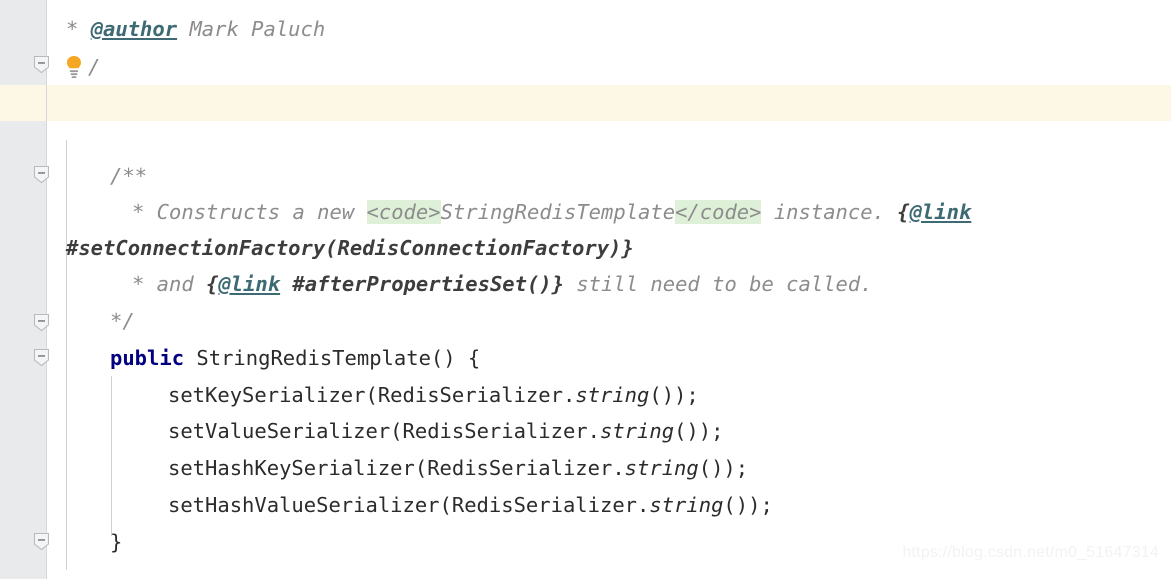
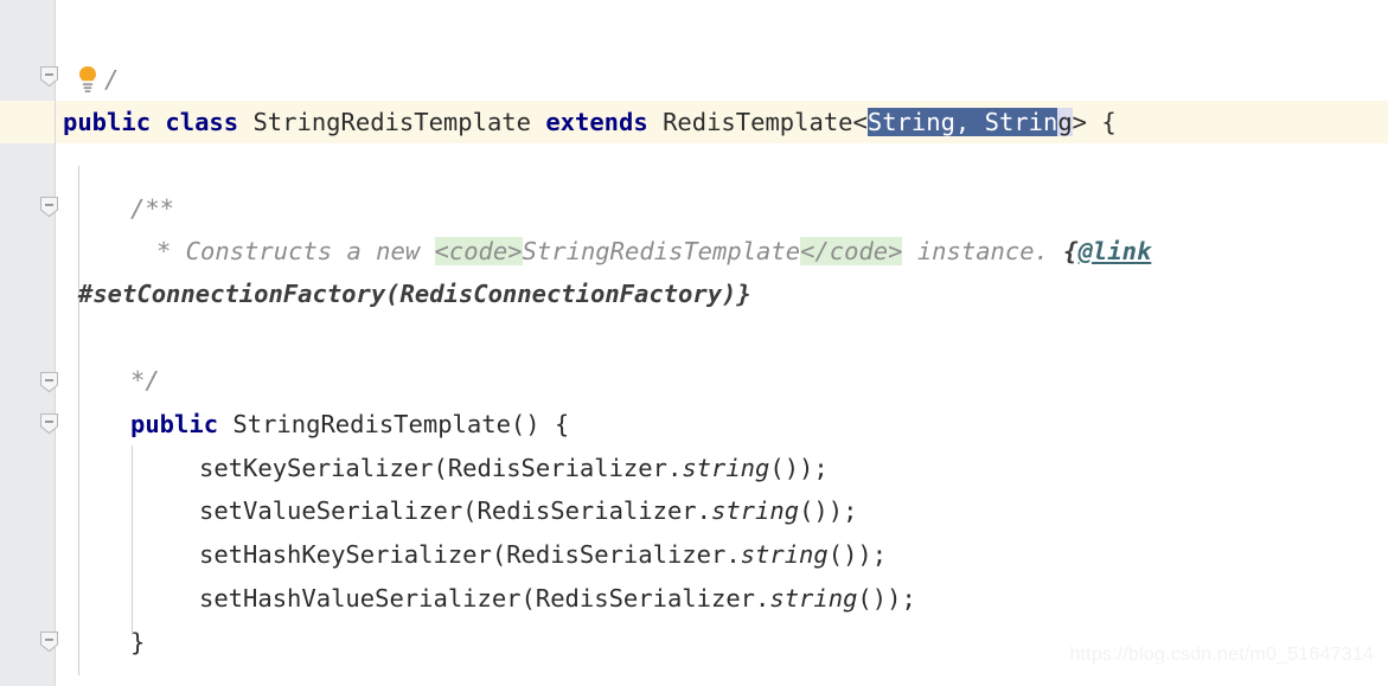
- * @author Mark Paluch
  /
+ public class StringRedisTemplate extends RedisTemplate<String, String> {
  /**
  * Constructs a new <code>StringRedisTemplate</code> instance. {@link
  #setConnectionFactory(RedisConnectionFactory)}
- * and {@link #afterPropertiesSet()} still need to be called.
  */
  public StringRedisTemplate() {
  setKeySerializer(RedisSerializer.string());
  setValueSerializer(RedisSerializer.string());
  setHashKeySerializer(RedisSerializer.string());
  setHashValueSerializer(RedisSerializer.string());
  }
